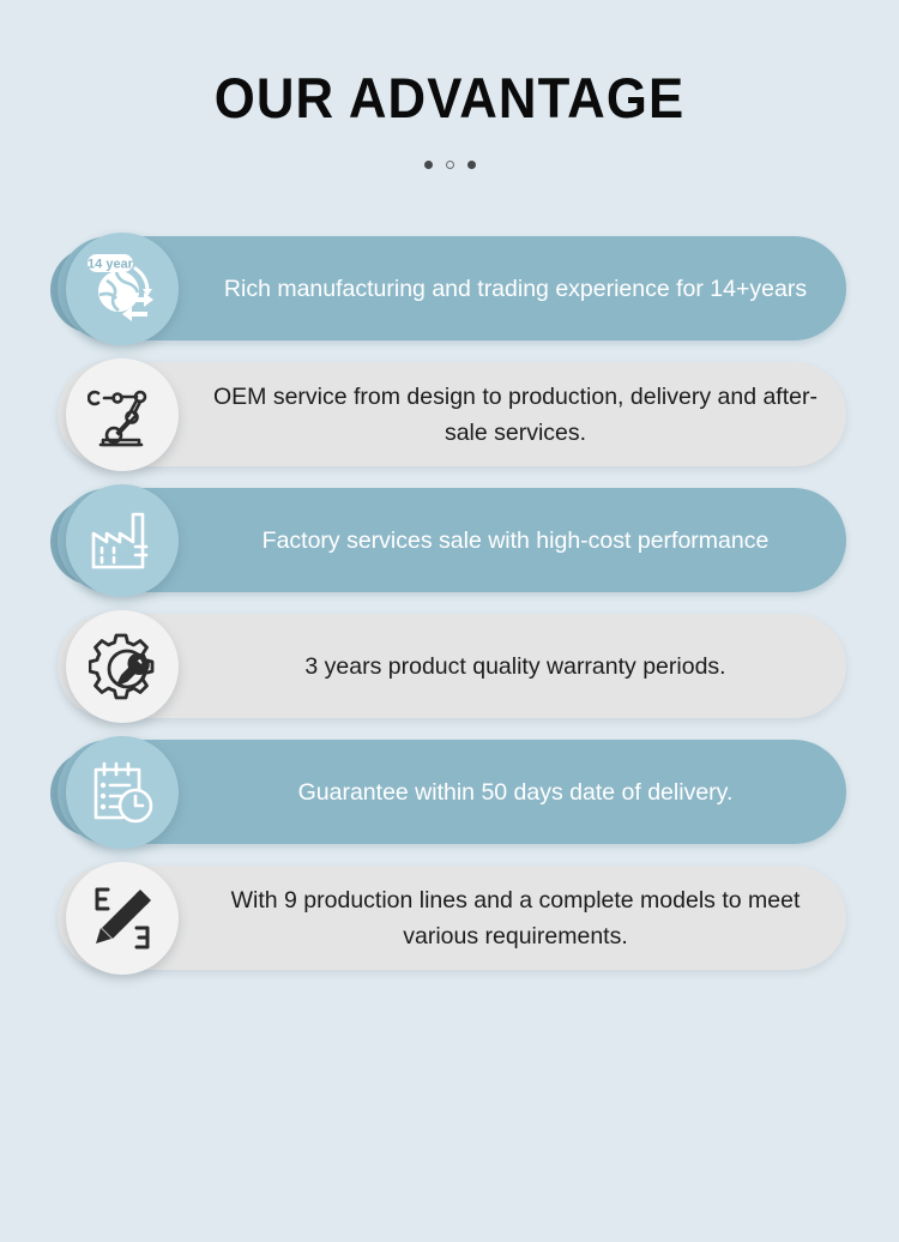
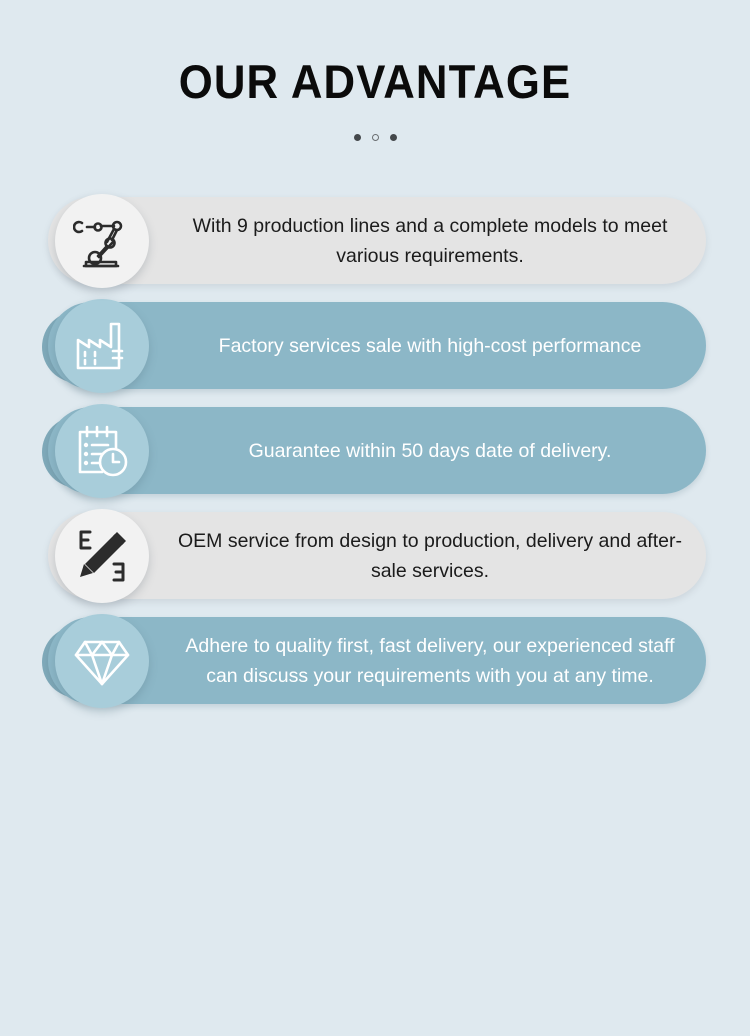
  OUR ADVANTAGE
- Rich manufacturing and trading experience for 14+years
- 14 year
- OEM service from design to production, delivery and after-sale services.
+ With 9 production lines and a complete models to meet various requirements.
  Factory services sale with high-cost performance
- 3 years product quality warranty periods.
  Guarantee within 50 days date of delivery.
- With 9 production lines and a complete models to meet various requirements.
+ OEM service from design to production, delivery and after-sale services.
+ Adhere to quality first, fast delivery, our experienced staff can discuss your requirements with you at any time.
